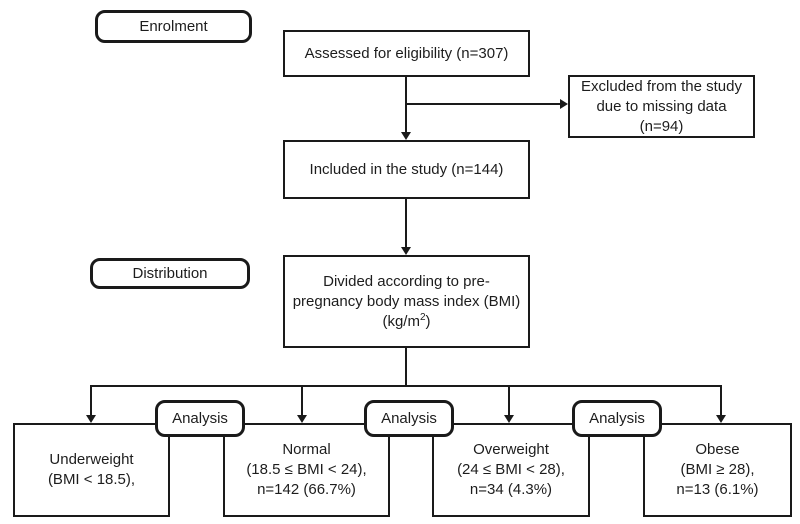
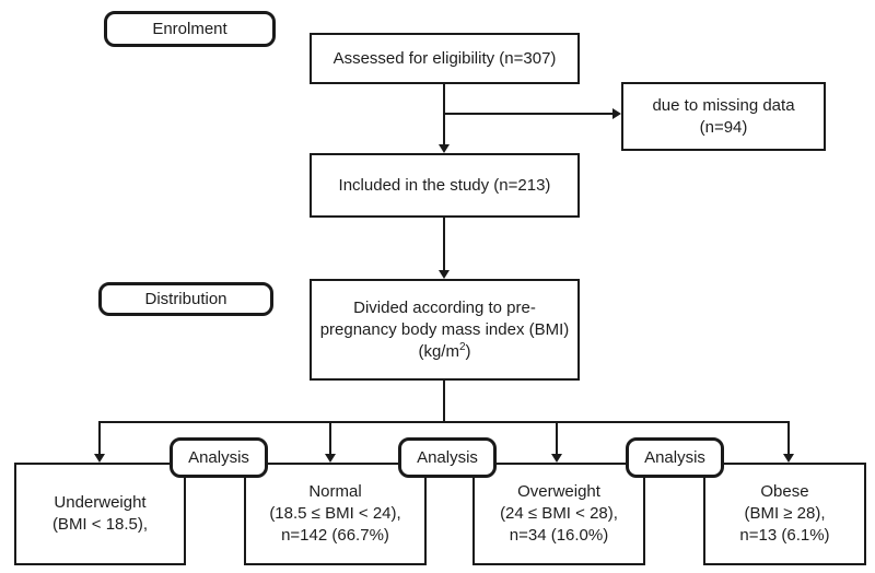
  Enrolment
  Distribution
  Assessed for eligibility (n=307)
- Excluded from the study
  due to missing data
  (n=94)
- Included in the study (n=144)
+ Included in the study (n=213)
  Divided according to pre-
  pregnancy body mass index (BMI)
  (kg/m2)
  Analysis
  Analysis
  Analysis
  Underweight
  (BMI < 18.5),
  Normal
  (18.5 ≤ BMI < 24),
  n=142 (66.7%)
  Overweight
  (24 ≤ BMI < 28),
- n=34 (4.3%)
+ n=34 (16.0%)
  Obese
  (BMI ≥ 28),
  n=13 (6.1%)
